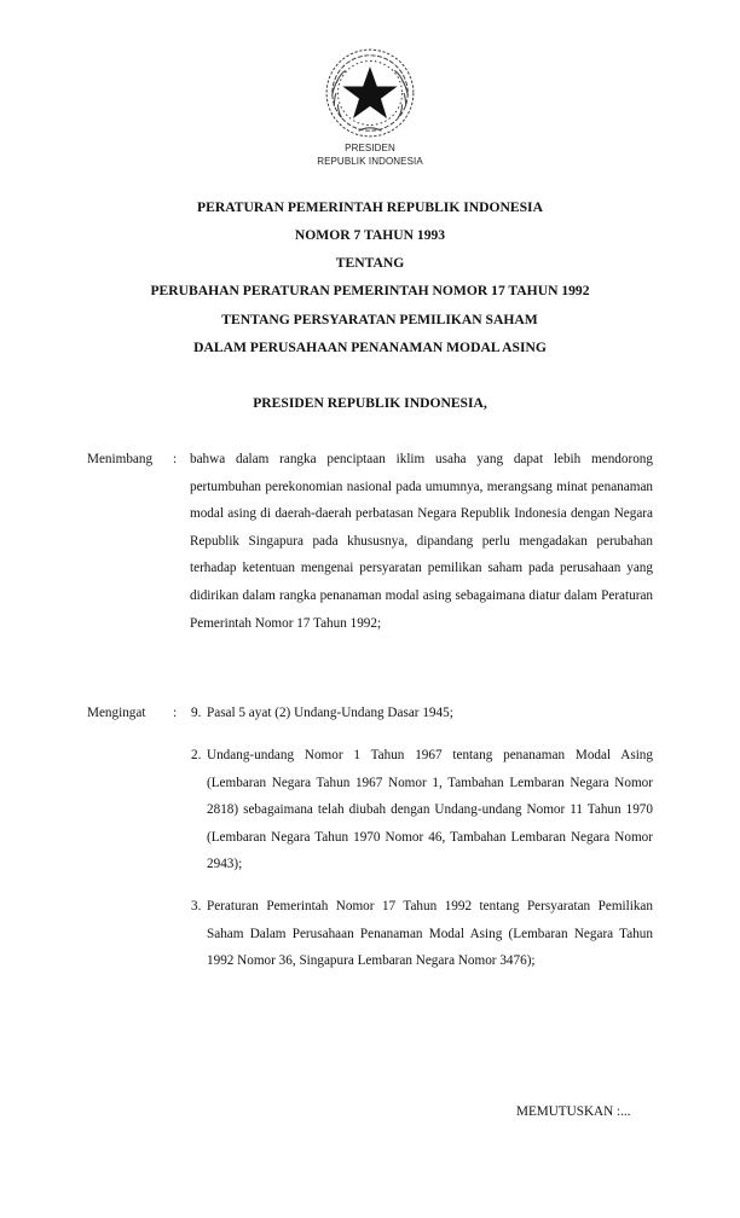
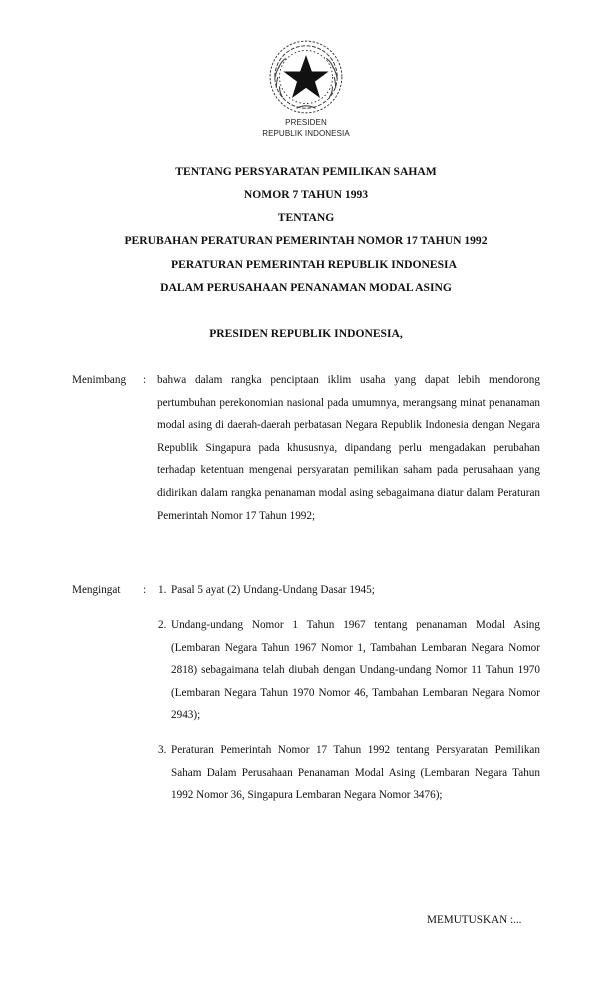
  PRESIDEN
  REPUBLIK INDONESIA
- PERATURAN PEMERINTAH REPUBLIK INDONESIA
+ TENTANG PERSYARATAN PEMILIKAN SAHAM
  NOMOR 7 TAHUN 1993
  TENTANG
  PERUBAHAN PERATURAN PEMERINTAH NOMOR 17 TAHUN 1992
- TENTANG PERSYARATAN PEMILIKAN SAHAM
+ PERATURAN PEMERINTAH REPUBLIK INDONESIA
  DALAM PERUSAHAAN PENANAMAN MODAL ASING
  PRESIDEN REPUBLIK INDONESIA,
  Menimbang
  :
  bahwa dalam rangka penciptaan iklim usaha yang dapat lebih mendorong pertumbuhan perekonomian nasional pada umumnya, merangsang minat penanaman modal asing di daerah-daerah perbatasan Negara Republik Indonesia dengan Negara Republik Singapura pada khususnya, dipandang perlu mengadakan perubahan terhadap ketentuan mengenai persyaratan pemilikan saham pada perusahaan yang didirikan dalam rangka penanaman modal asing sebagaimana diatur dalam Peraturan Pemerintah Nomor 17 Tahun 1992;
  Mengingat
  :
- 9.
+ 1.
  Pasal 5 ayat (2) Undang-Undang Dasar 1945;
  2.
  Undang-undang Nomor 1 Tahun 1967 tentang penanaman Modal Asing (Lembaran Negara Tahun 1967 Nomor 1, Tambahan Lembaran Negara Nomor 2818) sebagaimana telah diubah dengan Undang-undang Nomor 11 Tahun 1970 (Lembaran Negara Tahun 1970 Nomor 46, Tambahan Lembaran Negara Nomor 2943);
  3.
  Peraturan Pemerintah Nomor 17 Tahun 1992 tentang Persyaratan Pemilikan Saham Dalam Perusahaan Penanaman Modal Asing (Lembaran Negara Tahun 1992 Nomor 36, Singapura Lembaran Negara Nomor 3476);
  MEMUTUSKAN :...
